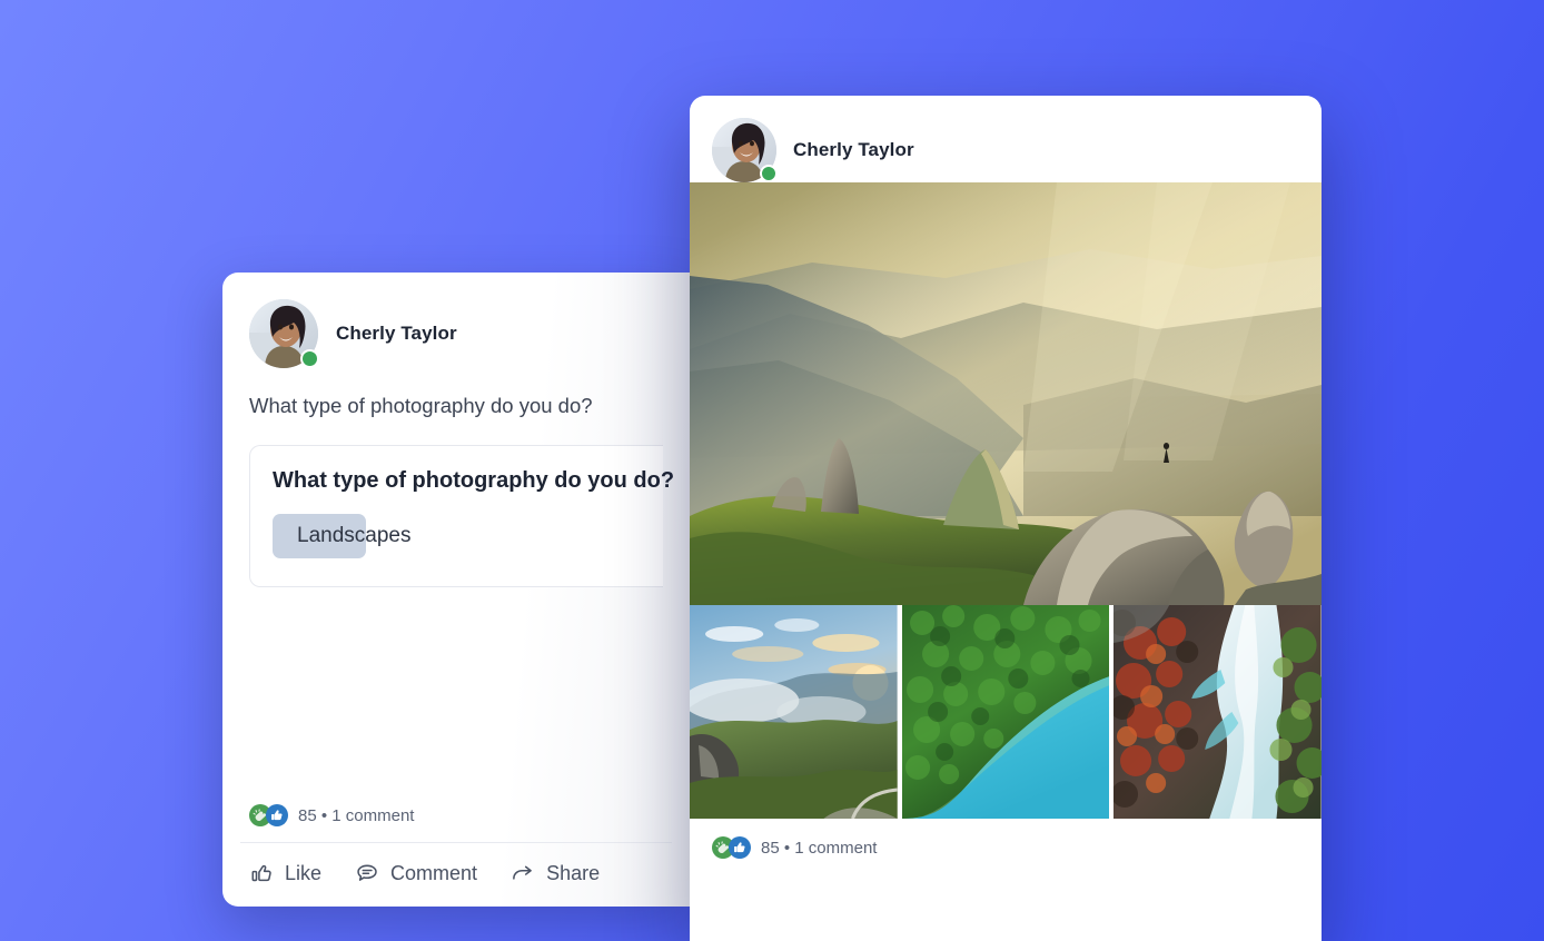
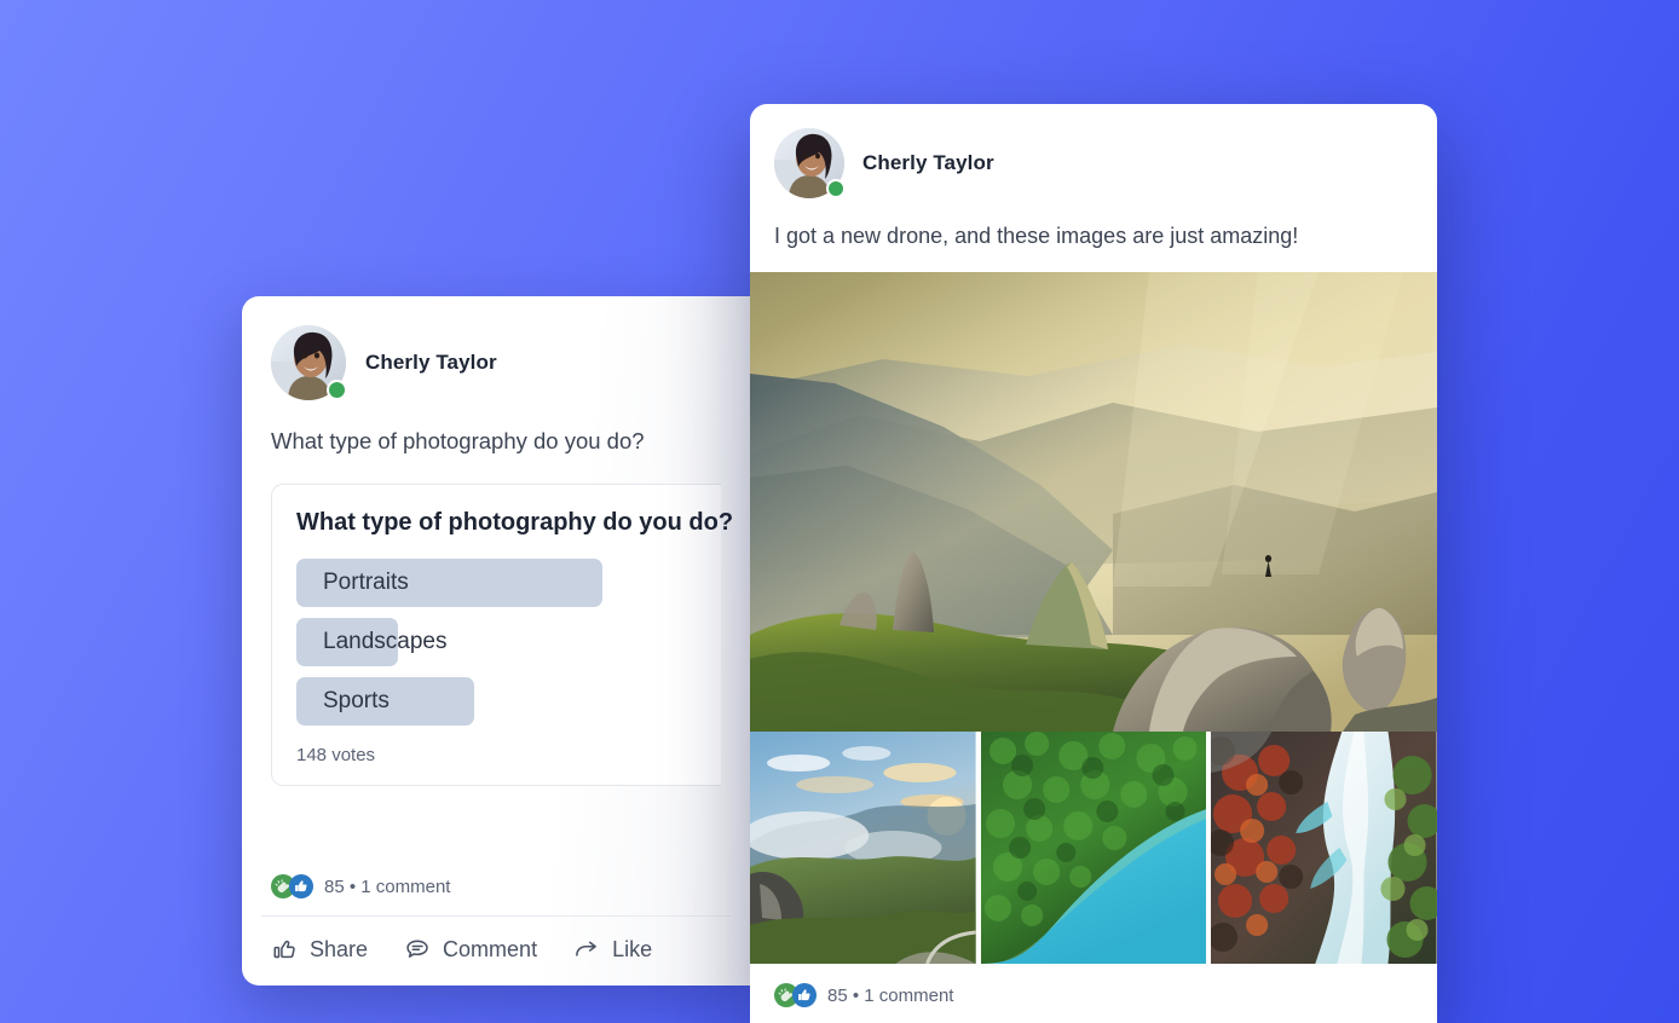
  Cherly Taylor
  What type of photography do you do?
  What type of photography do you do?
+ Portraits
  Landscapes
+ Sports
+ 148 votes
  85 • 1 comment
- Like
+ Share
  Comment
- Share
+ Like
  Cherly Taylor
+ I got a new drone, and these images are just amazing!
  85 • 1 comment
